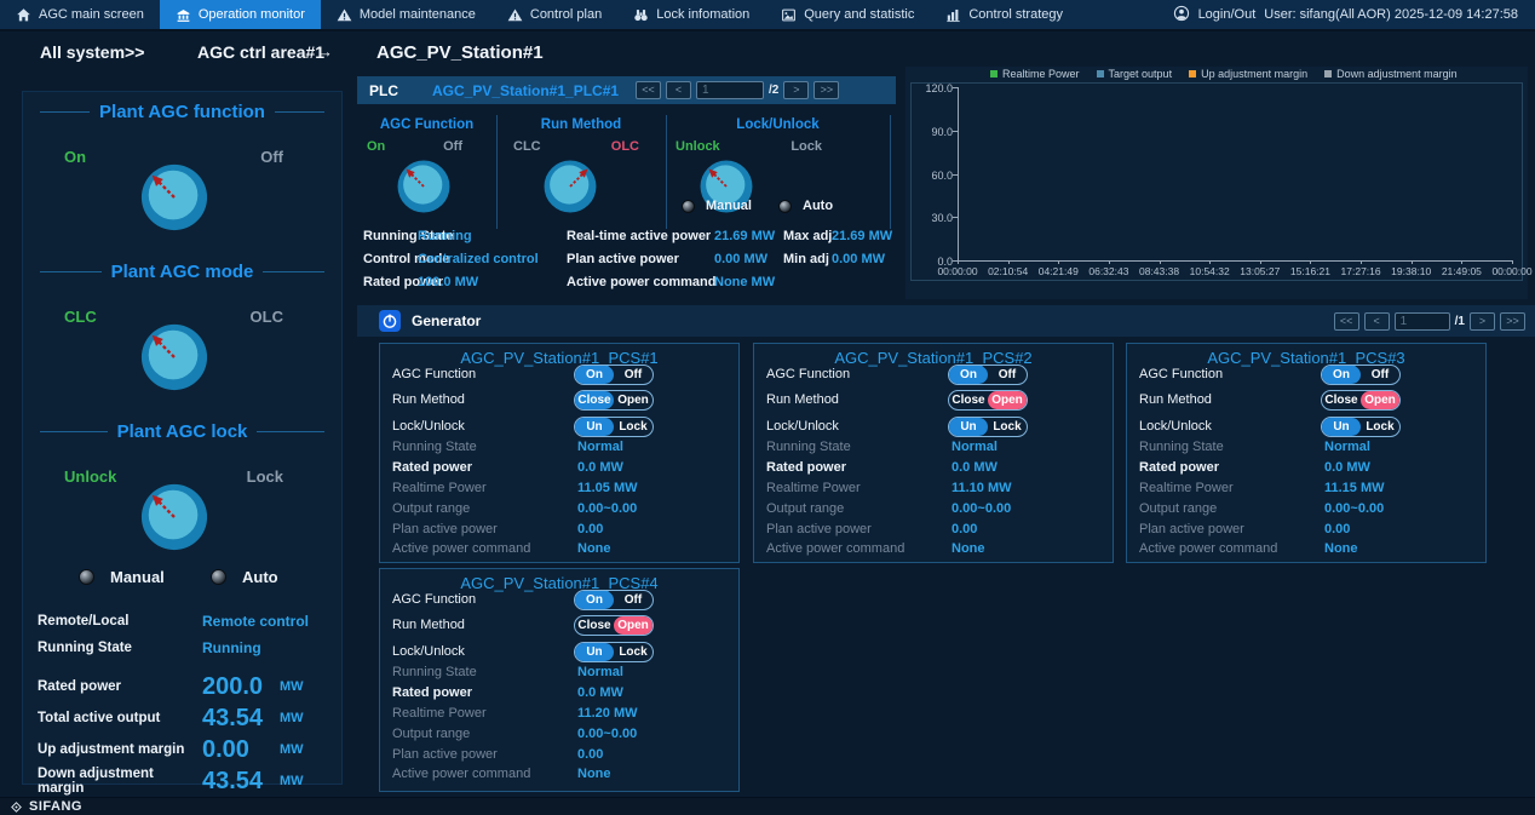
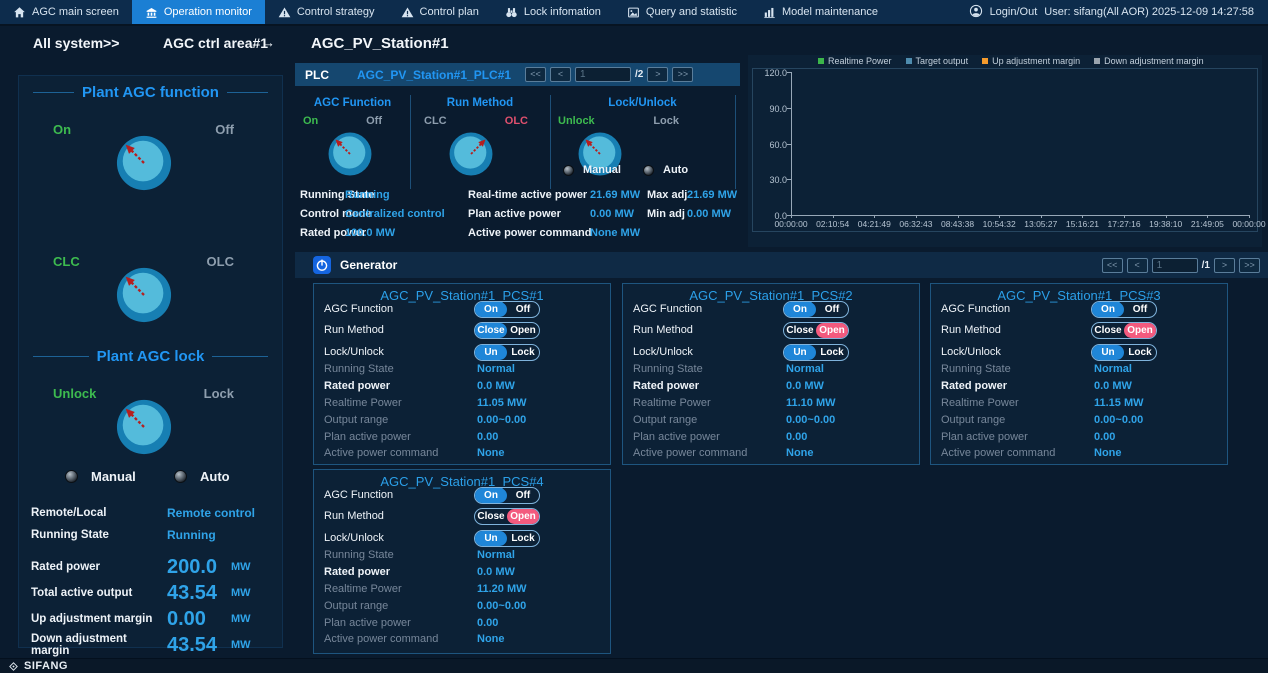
  AGC main screen
  Operation monitor
- Model maintenance
+ Control strategy
  Control plan
  Lock infomation
  Query and statistic
- Control strategy
+ Model maintenance
  Login/Out
  User: sifang(All AOR) 2025-12-09 14:27:58
  All system>>
  AGC ctrl area#1
  →
  AGC_PV_Station#1
  Plant AGC function
  On
  Off
- Plant AGC mode
  CLC
  OLC
  Plant AGC lock
  Unlock
  Lock
  Manual
  Auto
  Remote/Local
  Remote control
  Running State
  Running
  Rated power
  200.0
  MW
  Total active output
  43.54
  MW
  Up adjustment margin
  0.00
  MW
  Down adjustment margin
  43.54
  MW
  PLC
  AGC_PV_Station#1_PLC#1
  <<
  <
  1
  /2
  >
  >>
  AGC Function
  On
  Off
  Run Method
  CLC
  OLC
  Lock/Unlock
  Unlock
  Lock
  Manual
  Auto
  Running State
  Running
  Real-time active power
  21.69 MW
  Max adj
  21.69 MW
  Control mode
  Centralized control
  Plan active power
  0.00 MW
  Min adj
  0.00 MW
  Rated power
  100.0 MW
  Active power command
  None MW
  Realtime Power
  Target output
  Up adjustment margin
  Down adjustment margin
  120.0
  90.0
  60.0
  30.0
  0.0
  00:00:00
  02:10:54
  04:21:49
  06:32:43
  08:43:38
  10:54:32
  13:05:27
  15:16:21
  17:27:16
  19:38:10
  21:49:05
  00:00:00
  Generator
  <<
  <
  1
  /1
  >
  >>
  AGC_PV_Station#1_PCS#1
  AGC Function
  On
  Off
  Run Method
  Close
  Open
  Lock/Unlock
  Un
  Lock
  Running State
  Normal
  Rated power
  0.0 MW
  Realtime Power
  11.05 MW
  Output range
  0.00~0.00
  Plan active power
  0.00
  Active power command
  None
  AGC_PV_Station#1_PCS#2
  AGC Function
  On
  Off
  Run Method
  Close
  Open
  Lock/Unlock
  Un
  Lock
  Running State
  Normal
  Rated power
  0.0 MW
  Realtime Power
  11.10 MW
  Output range
  0.00~0.00
  Plan active power
  0.00
  Active power command
  None
  AGC_PV_Station#1_PCS#3
  AGC Function
  On
  Off
  Run Method
  Close
  Open
  Lock/Unlock
  Un
  Lock
  Running State
  Normal
  Rated power
  0.0 MW
  Realtime Power
  11.15 MW
  Output range
  0.00~0.00
  Plan active power
  0.00
  Active power command
  None
  AGC_PV_Station#1_PCS#4
  AGC Function
  On
  Off
  Run Method
  Close
  Open
  Lock/Unlock
  Un
  Lock
  Running State
  Normal
  Rated power
  0.0 MW
  Realtime Power
  11.20 MW
  Output range
  0.00~0.00
  Plan active power
  0.00
  Active power command
  None
  SIFANG
